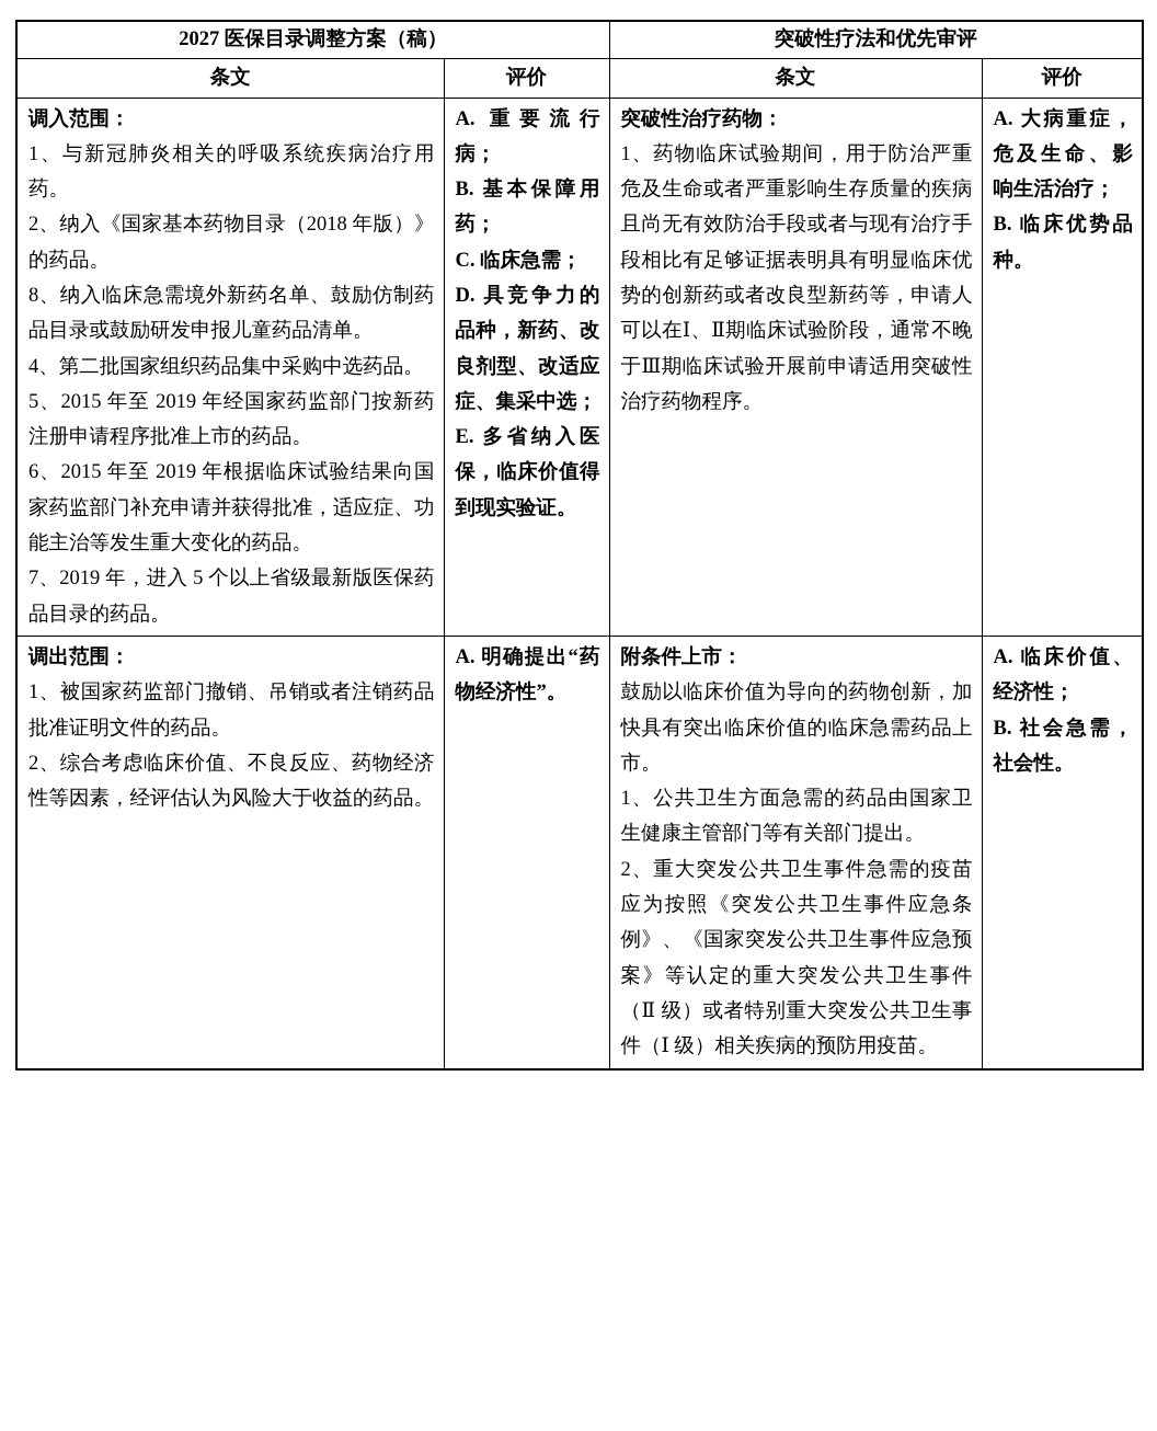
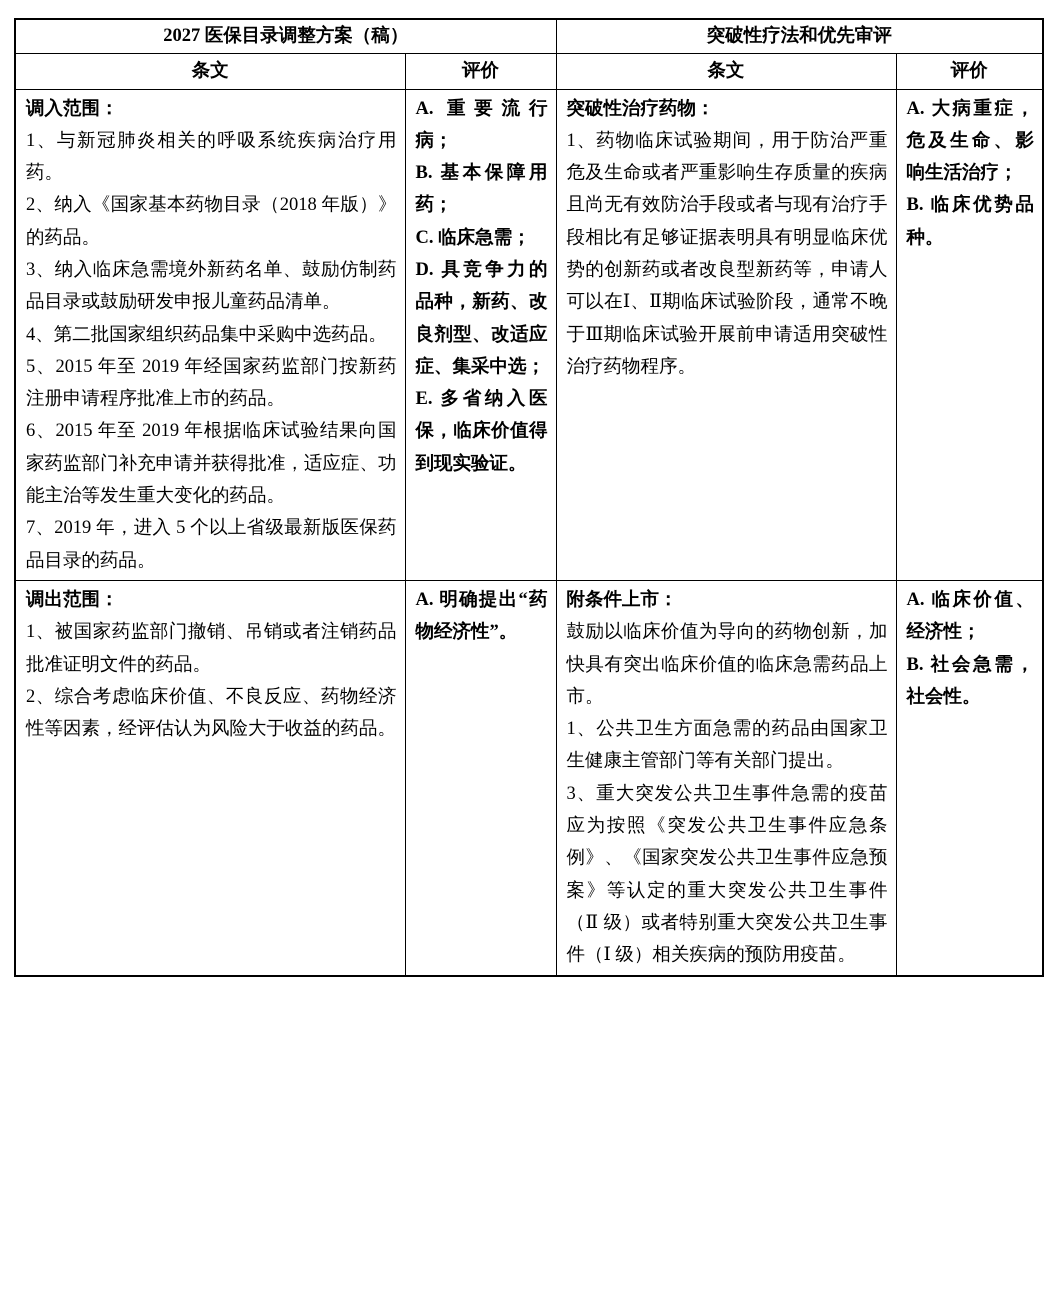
  2027 医保目录调整方案（稿）	突破性疗法和优先审评
  条文	评价	条文	评价
- 调入范围： 1、与新冠肺炎相关的呼吸系统疾病治疗用药。2、纳入《国家基本药物目录（2018 年版）》的药品。8、纳入临床急需境外新药名单、鼓励仿制药品目录或鼓励研发申报儿童药品清单。4、第二批国家组织药品集中采购中选药品。5、2015 年至 2019 年经国家药监部门按新药注册申请程序批准上市的药品。6、2015 年至 2019 年根据临床试验结果向国家药监部门补充申请并获得批准，适应症、功能主治等发生重大变化的药品。7、2019 年，进入 5 个以上省级最新版医保药品目录的药品。	A. 重要流行病；B. 基本保障用药；C. 临床急需；D. 具竞争力的品种，新药、改良剂型、改适应症、集采中选；E. 多省纳入医保，临床价值得到现实验证。	突破性治疗药物： 1、药物临床试验期间，用于防治严重危及生命或者严重影响生存质量的疾病且尚无有效防治手段或者与现有治疗手段相比有足够证据表明具有明显临床优势的创新药或者改良型新药等，申请人可以在Ⅰ、Ⅱ期临床试验阶段，通常不晚于Ⅲ期临床试验开展前申请适用突破性治疗药物程序。	A. 大病重症，危及生命、影响生活治疗；B. 临床优势品种。
+ 调入范围： 1、与新冠肺炎相关的呼吸系统疾病治疗用药。2、纳入《国家基本药物目录（2018 年版）》的药品。3、纳入临床急需境外新药名单、鼓励仿制药品目录或鼓励研发申报儿童药品清单。4、第二批国家组织药品集中采购中选药品。5、2015 年至 2019 年经国家药监部门按新药注册申请程序批准上市的药品。6、2015 年至 2019 年根据临床试验结果向国家药监部门补充申请并获得批准，适应症、功能主治等发生重大变化的药品。7、2019 年，进入 5 个以上省级最新版医保药品目录的药品。	A. 重要流行病；B. 基本保障用药；C. 临床急需；D. 具竞争力的品种，新药、改良剂型、改适应症、集采中选；E. 多省纳入医保，临床价值得到现实验证。	突破性治疗药物： 1、药物临床试验期间，用于防治严重危及生命或者严重影响生存质量的疾病且尚无有效防治手段或者与现有治疗手段相比有足够证据表明具有明显临床优势的创新药或者改良型新药等，申请人可以在Ⅰ、Ⅱ期临床试验阶段，通常不晚于Ⅲ期临床试验开展前申请适用突破性治疗药物程序。	A. 大病重症，危及生命、影响生活治疗；B. 临床优势品种。
- 调出范围： 1、被国家药监部门撤销、吊销或者注销药品批准证明文件的药品。2、综合考虑临床价值、不良反应、药物经济性等因素，经评估认为风险大于收益的药品。	A. 明确提出“药物经济性”。	附条件上市： 鼓励以临床价值为导向的药物创新，加快具有突出临床价值的临床急需药品上市。1、公共卫生方面急需的药品由国家卫生健康主管部门等有关部门提出。2、重大突发公共卫生事件急需的疫苗应为按照《突发公共卫生事件应急条例》、《国家突发公共卫生事件应急预案》等认定的重大突发公共卫生事件（Ⅱ 级）或者特别重大突发公共卫生事件（Ⅰ 级）相关疾病的预防用疫苗。	A. 临床价值、经济性；B. 社会急需，社会性。
+ 调出范围： 1、被国家药监部门撤销、吊销或者注销药品批准证明文件的药品。2、综合考虑临床价值、不良反应、药物经济性等因素，经评估认为风险大于收益的药品。	A. 明确提出“药物经济性”。	附条件上市： 鼓励以临床价值为导向的药物创新，加快具有突出临床价值的临床急需药品上市。1、公共卫生方面急需的药品由国家卫生健康主管部门等有关部门提出。3、重大突发公共卫生事件急需的疫苗应为按照《突发公共卫生事件应急条例》、《国家突发公共卫生事件应急预案》等认定的重大突发公共卫生事件（Ⅱ 级）或者特别重大突发公共卫生事件（Ⅰ 级）相关疾病的预防用疫苗。	A. 临床价值、经济性；B. 社会急需，社会性。
